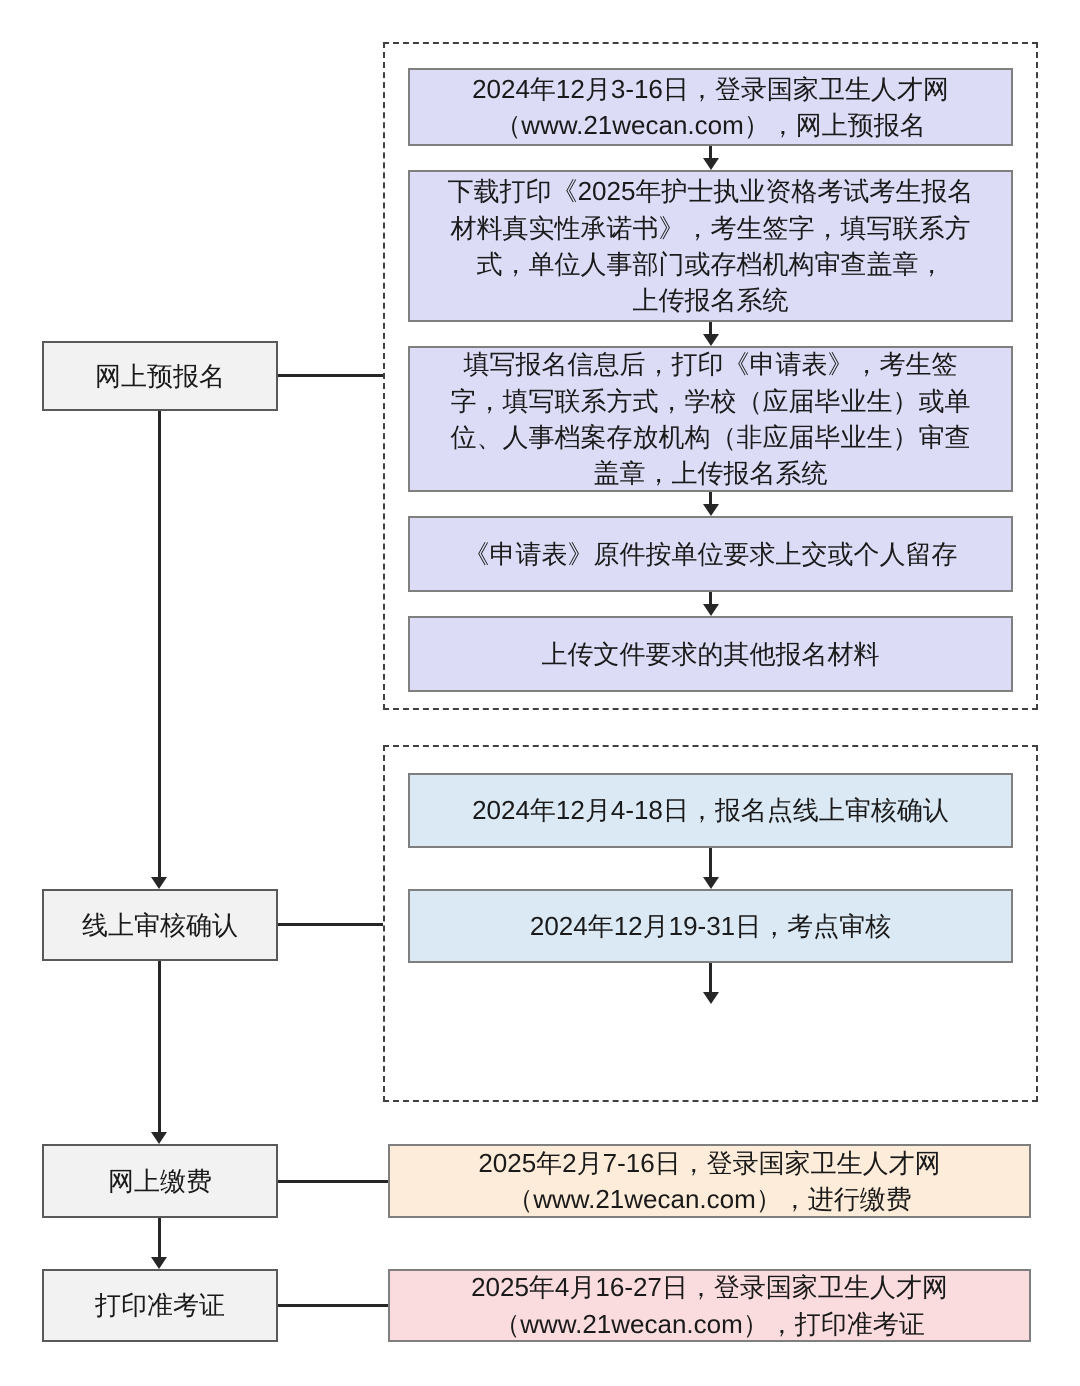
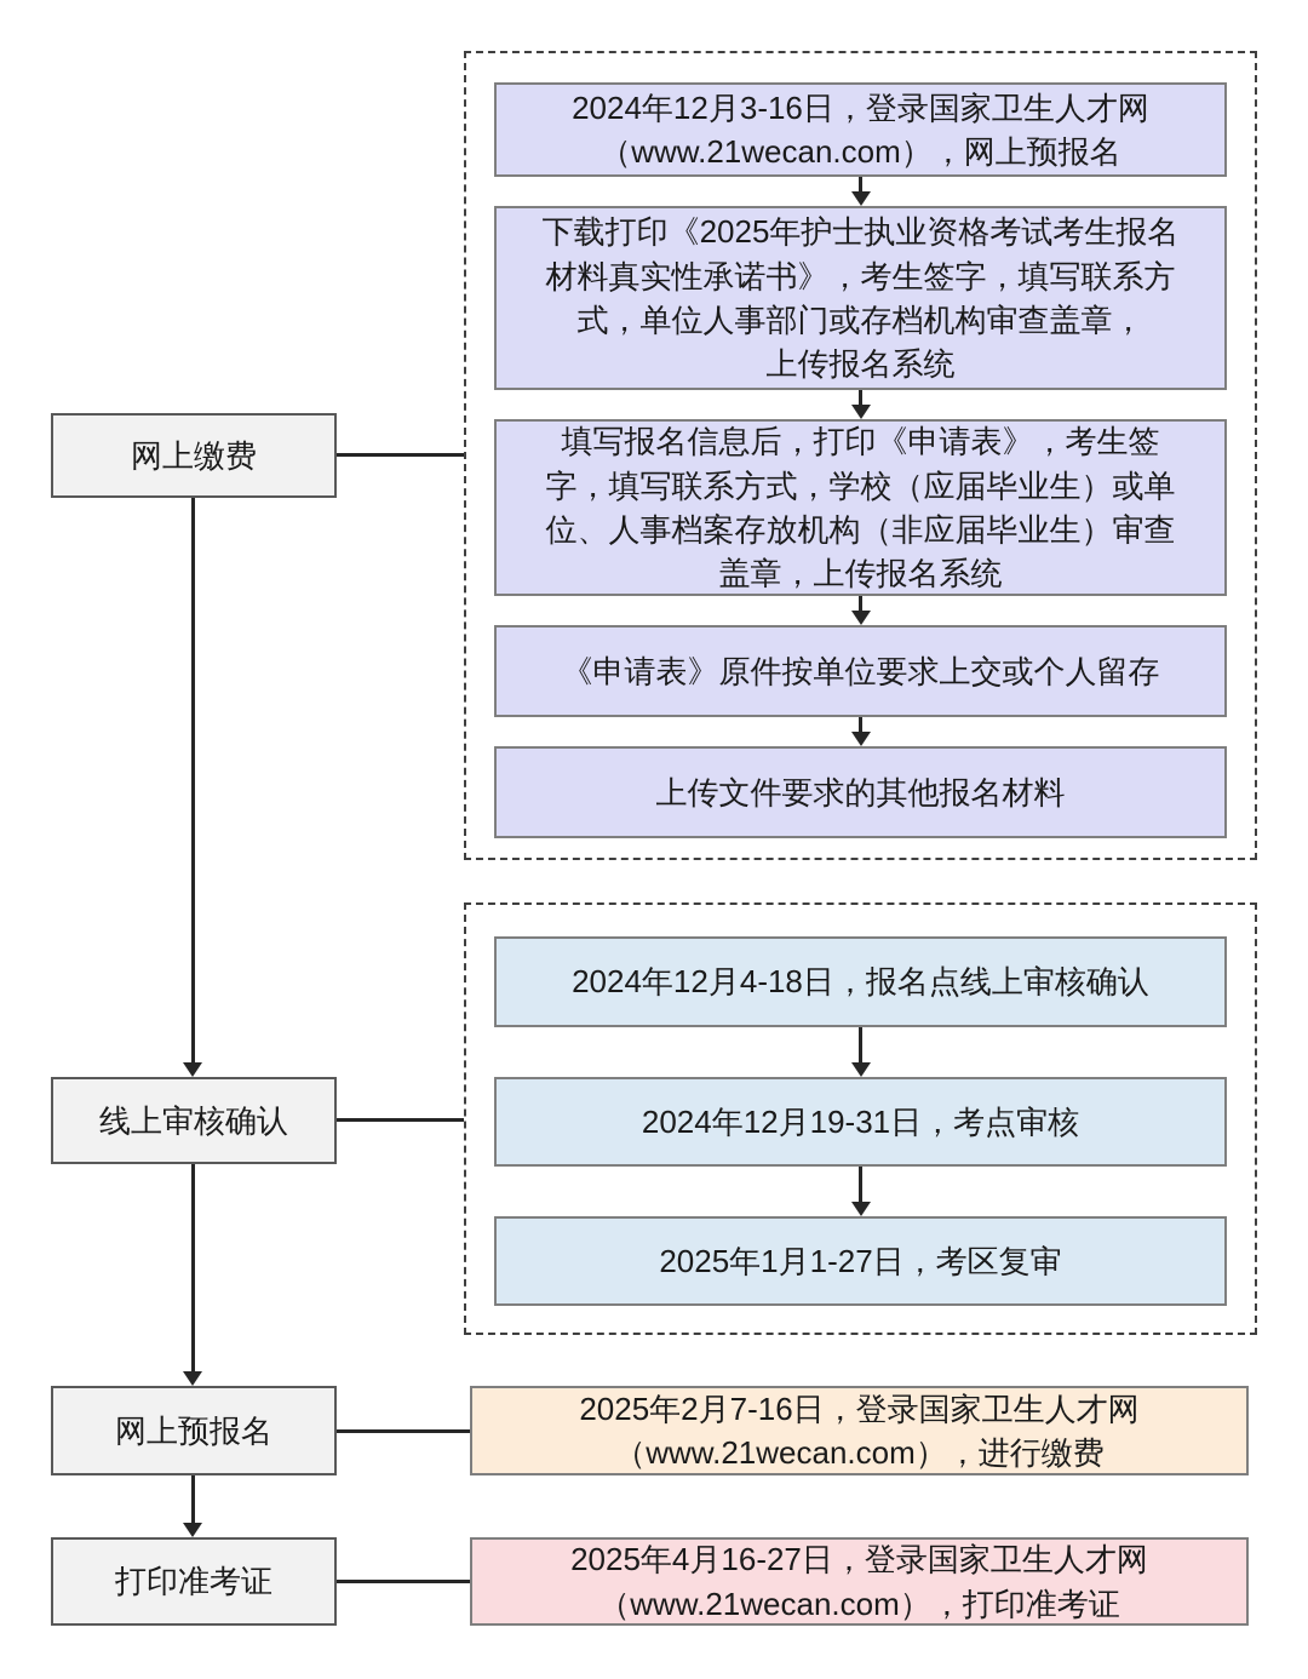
- 网上预报名
+ 网上缴费
  线上审核确认
- 网上缴费
+ 网上预报名
  打印准考证
  2024年12月3-16日，登录国家卫生人才网
  （www.21wecan.com），网上预报名
  下载打印《2025年护士执业资格考试考生报名
  材料真实性承诺书》，考生签字，填写联系方
  式，单位人事部门或存档机构审查盖章，
  上传报名系统
  填写报名信息后，打印《申请表》，考生签
  字，填写联系方式，学校（应届毕业生）或单
  位、人事档案存放机构（非应届毕业生）审查
  盖章，上传报名系统
  《申请表》原件按单位要求上交或个人留存
  上传文件要求的其他报名材料
  2024年12月4-18日，报名点线上审核确认
  2024年12月19-31日，考点审核
+ 2025年1月1-27日，考区复审
  2025年2月7-16日，登录国家卫生人才网
  （www.21wecan.com），进行缴费
  2025年4月16-27日，登录国家卫生人才网
  （www.21wecan.com），打印准考证
